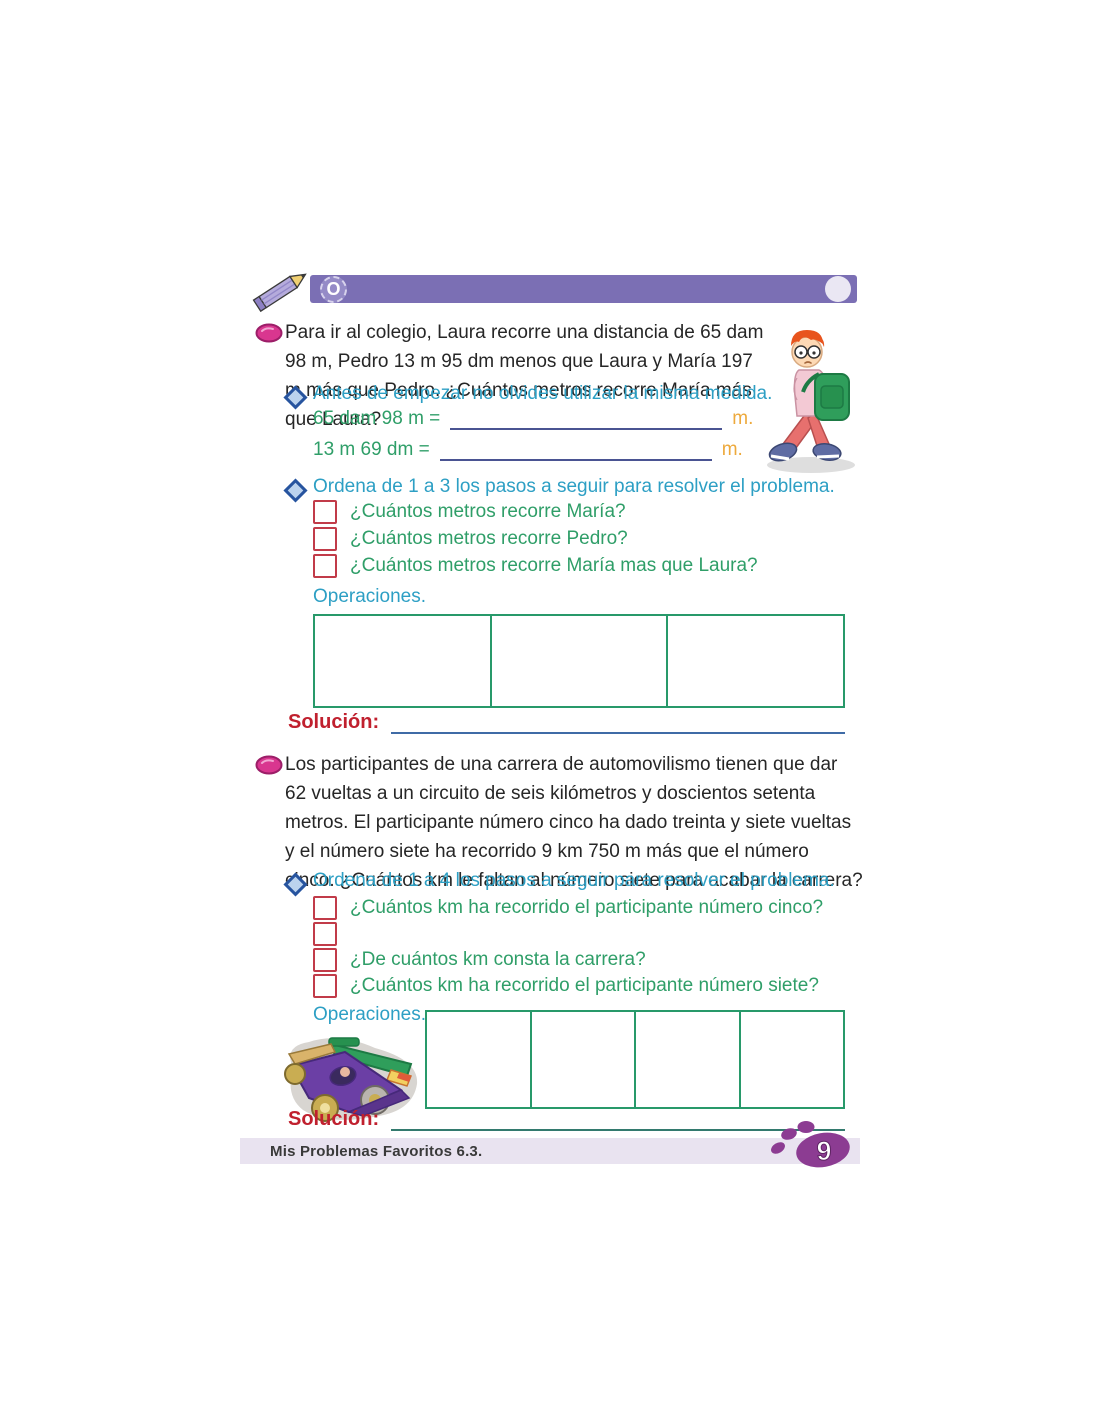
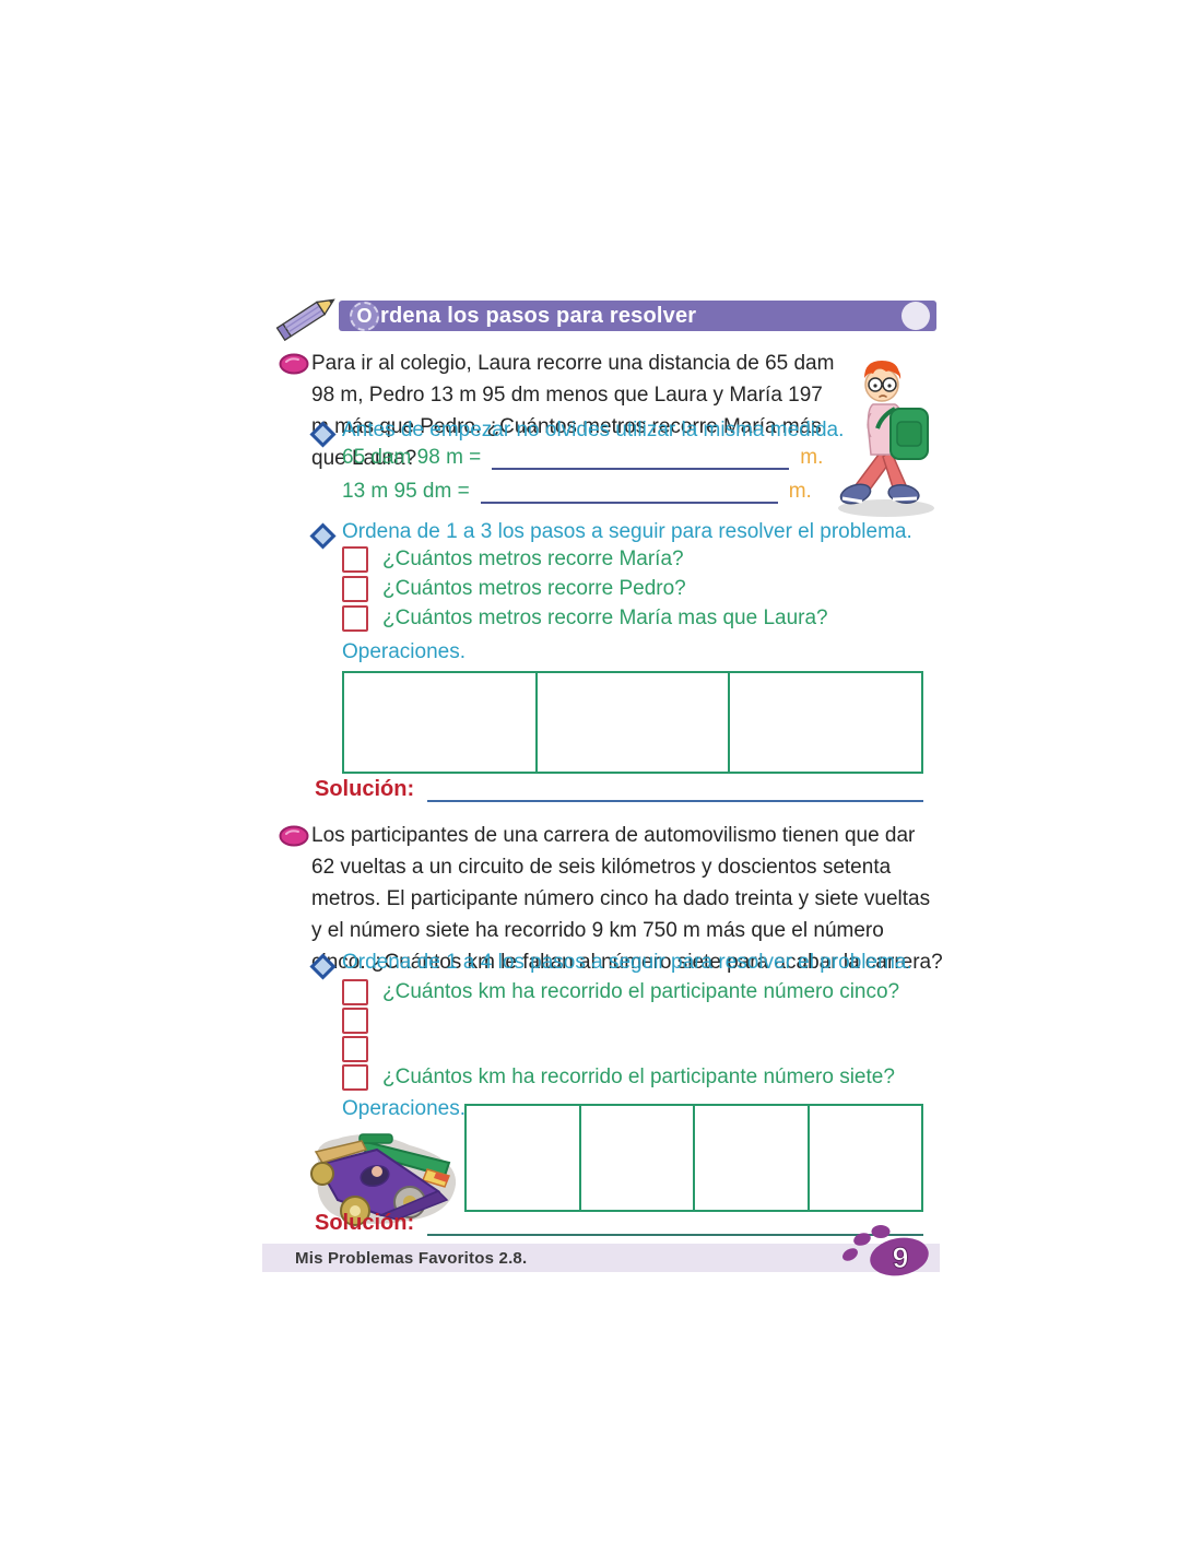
  O
+ rdena los pasos para resolver
  Para ir al colegio, Laura recorre una distancia de 65 dam 98 m, Pedro 13 m 95 dm menos que Laura y María 197 más que Pedro. ¿Cuántos metros recorre María más que Laura?
  Antes de empezar no olvides utilizar la misma medida.
  65 dam 98 m =
  m.
- 13 m 69 dm =
+ 13 m 95 dm =
  m.
  Ordena de 1 a 3 los pasos a seguir para resolver el problema.
  ¿Cuántos metros recorre María?
  ¿Cuántos metros recorre Pedro?
  ¿Cuántos metros recorre María mas que Laura?
  Operaciones.
  Solución:
  Los participantes de una carrera de automovilismo tienen que dar 62 vueltas a un circuito de seis kilómetros y doscientos setenta metros. El participante número cinco ha dado treinta y siete vueltas y el número siete ha recorrido 9 km 750 m más que el número co. ¿Cuántos km le faltan al número siete para acabar la carrera?
  Ordena de 1 a 4 los pasos a seguir para resolver el problema.
  ¿Cuántos km ha recorrido el participante número cinco?
- ¿De cuántos km consta la carrera?
  ¿Cuántos km ha recorrido el participante número siete?
  Operaciones.
  Solución:
- Mis Problemas Favoritos 6.3.
+ Mis Problemas Favoritos 2.8.
  9
